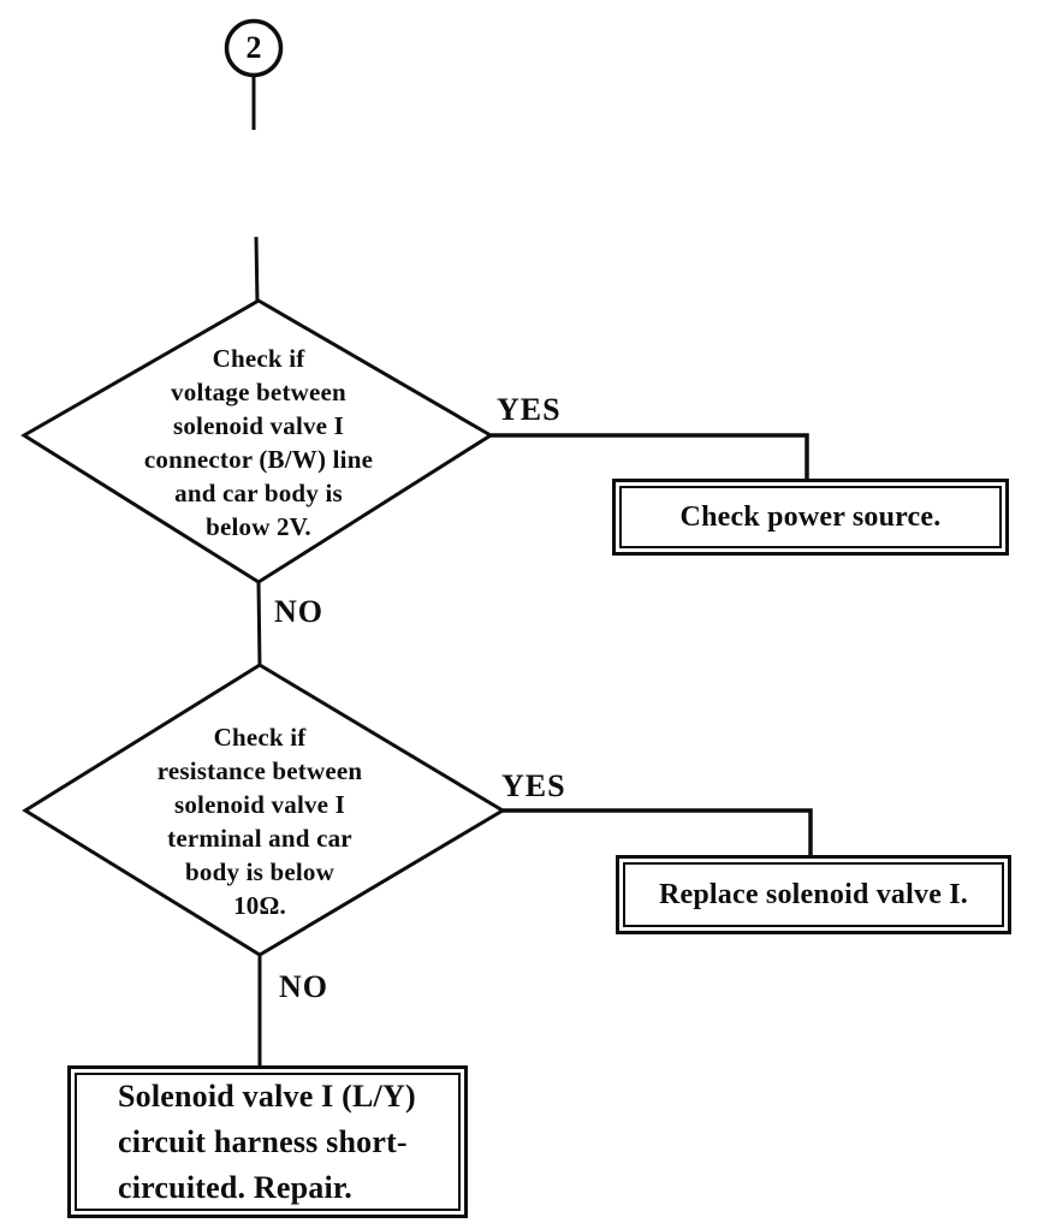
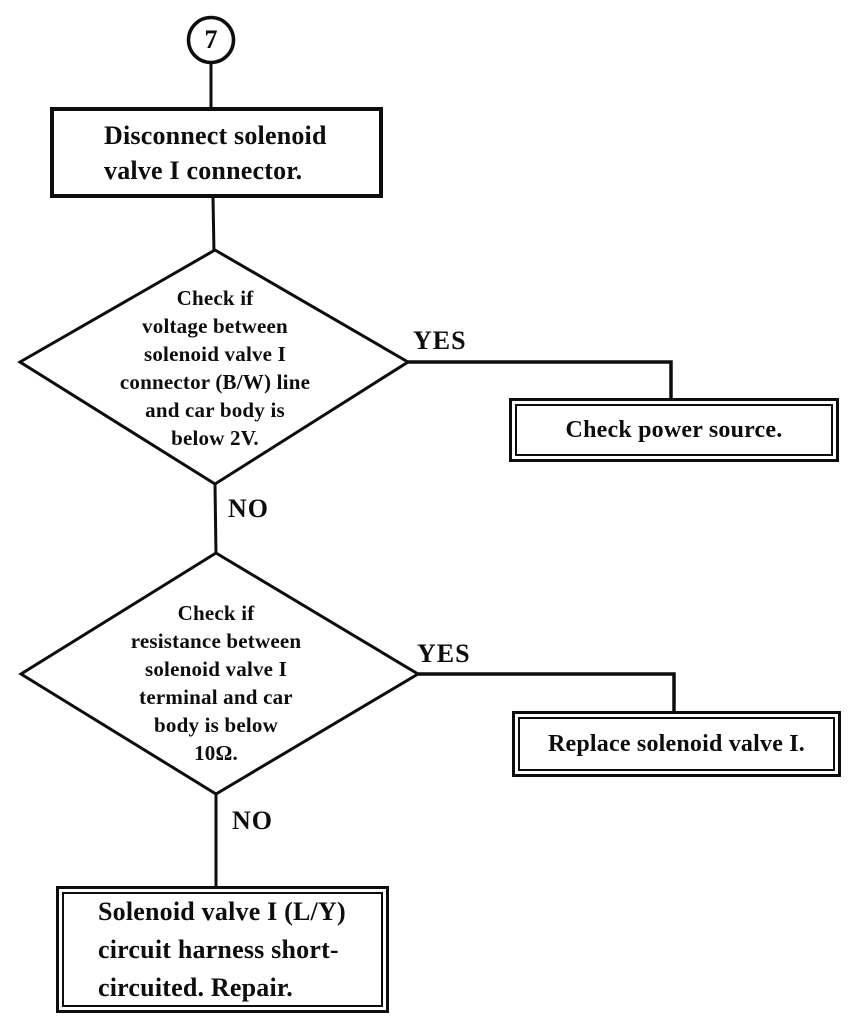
- 2
+ 7
+ Disconnect solenoid
+ valve I connector.
  Check if
  voltage between
  solenoid valve I
  connector (B/W) line
  and car body is
  below 2V.
  YES
  NO
  Check power source.
  Check if
  resistance between
  solenoid valve I
  terminal and car
  body is below
  10Ω.
  YES
  NO
  Replace solenoid valve I.
  Solenoid valve I (L/Y)
  circuit harness short-
  circuited. Repair.
